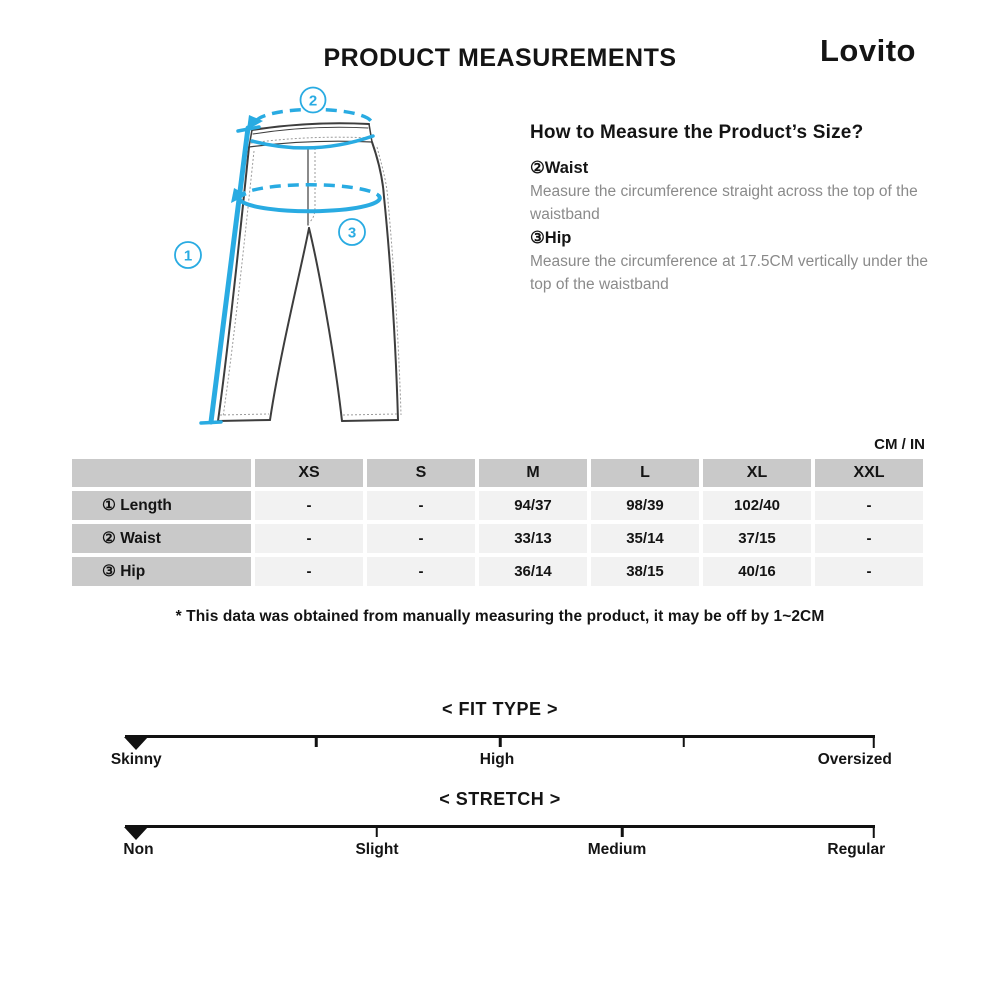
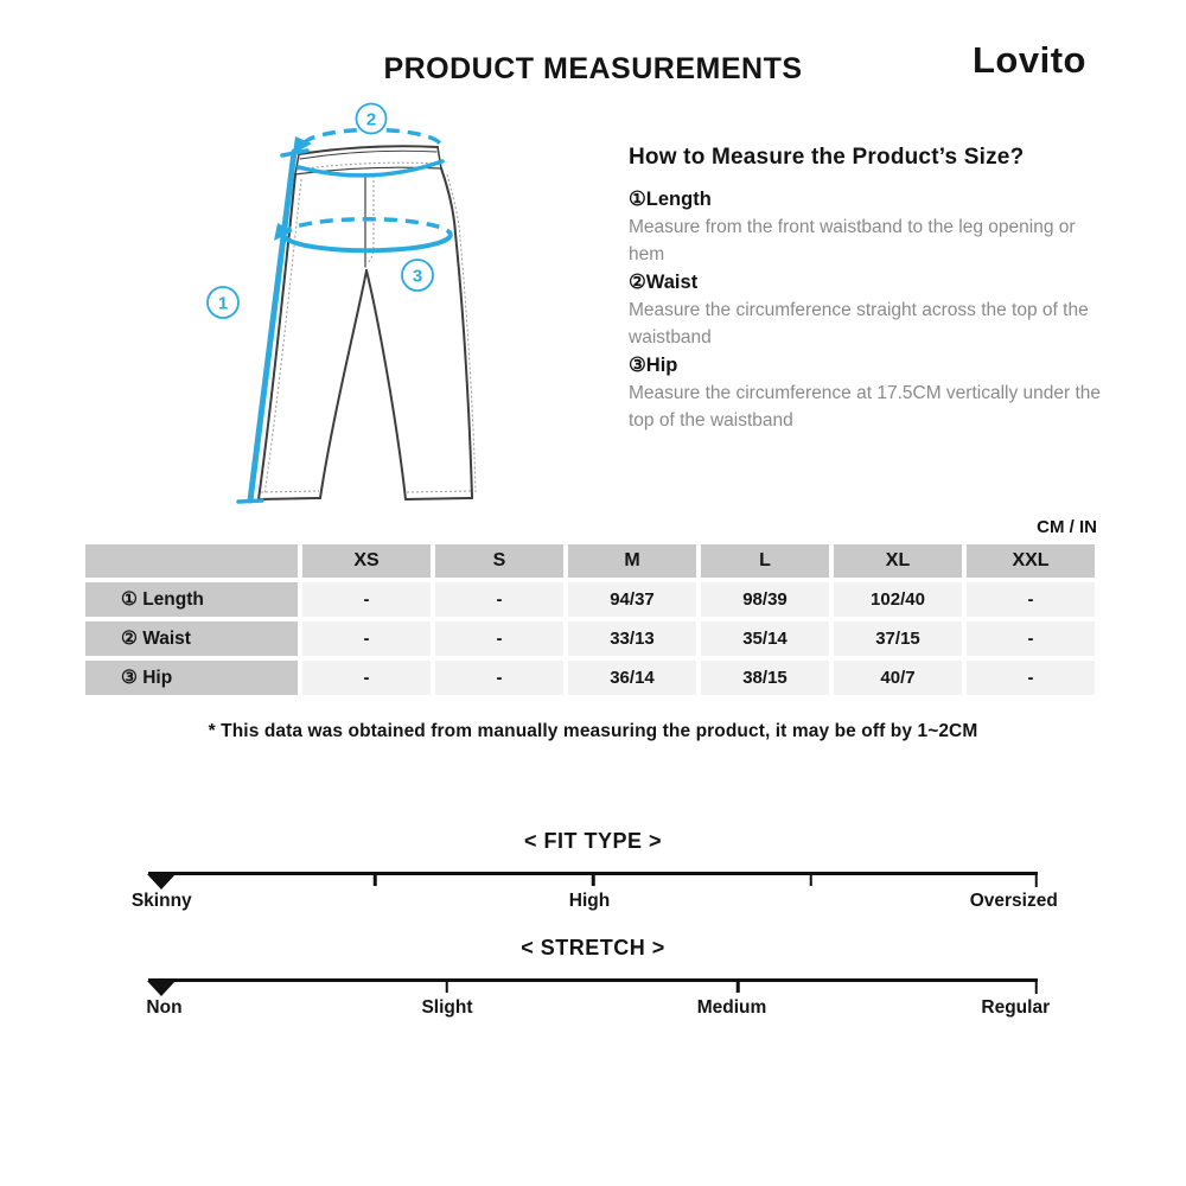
  PRODUCT MEASUREMENTS
  Lovito
  1
  2
  3
  How to Measure the Product’s Size?
+ ①Length
+ Measure from the front waistband to the leg opening or hem
  ②Waist
  Measure the circumference straight across the top of the waistband
  ③Hip
  Measure the circumference at 17.5CM vertically under the top of the waistband
  CM / IN
  XS
  S
  M
  L
  XL
  XXL
  ① Length
  -
  -
  94/37
  98/39
  102/40
  -
  ② Waist
  -
  -
  33/13
  35/14
  37/15
  -
  ③ Hip
  -
  -
  36/14
  38/15
- 40/16
+ 40/7
  -
  * This data was obtained from manually measuring the product, it may be off by 1~2CM
  < FIT TYPE >
  Skinny
  High
  Oversized
  < STRETCH >
  Non
  Slight
  Medium
  Regular
